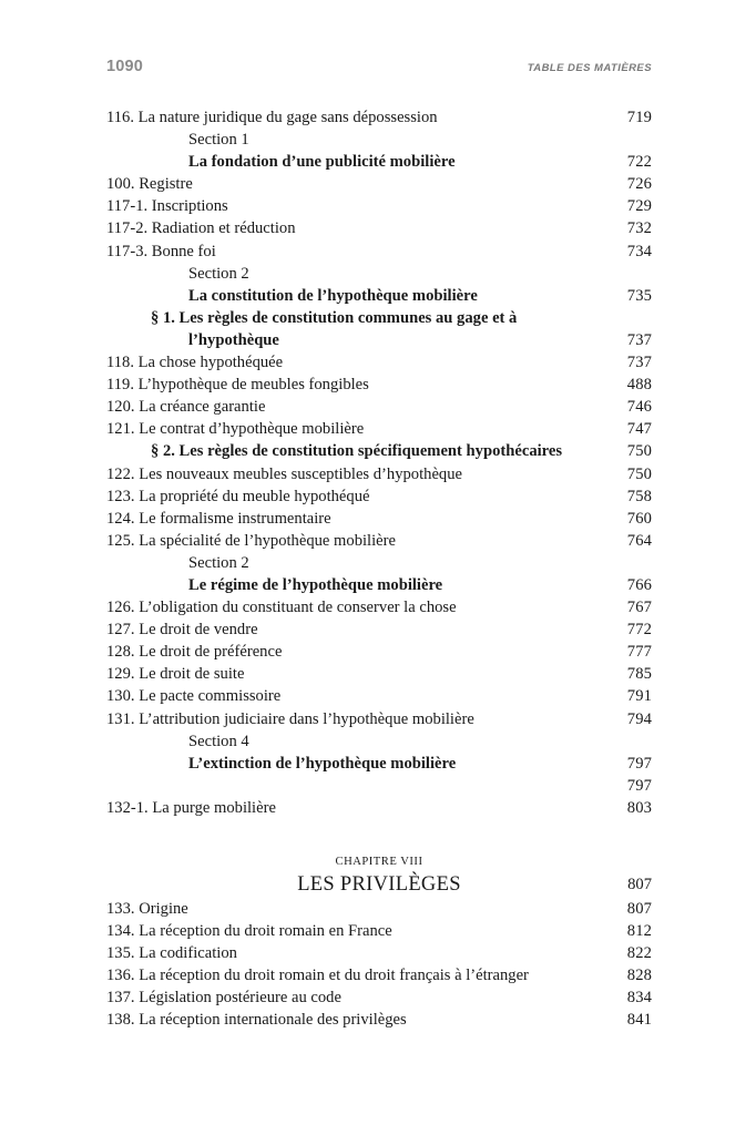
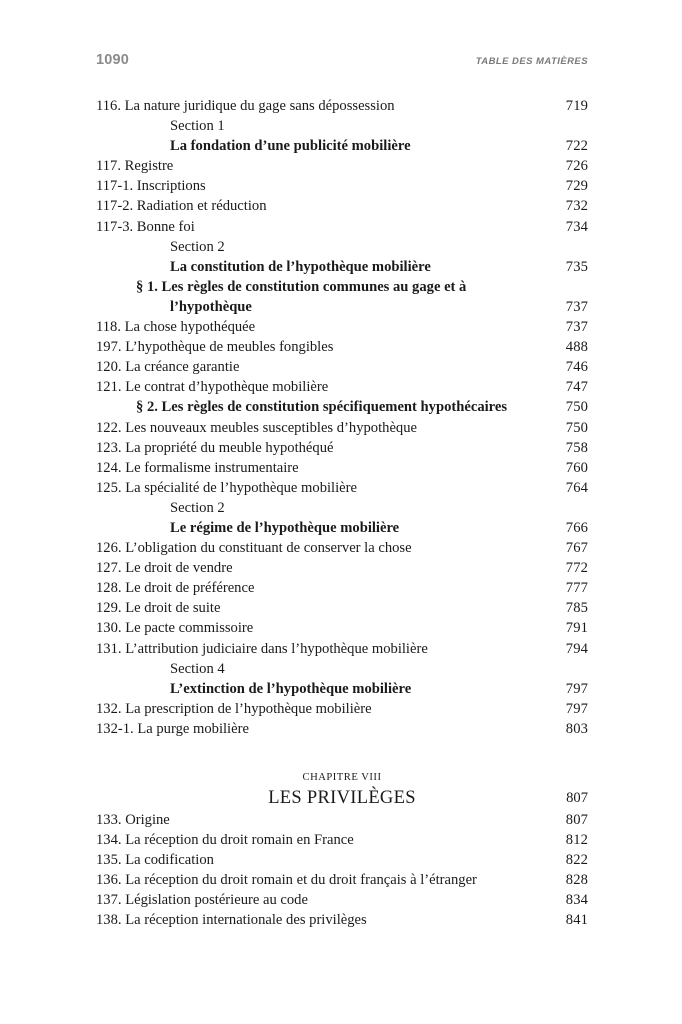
  1090
  TABLE DES MATIÈRES
  116. La nature juridique du gage sans dépossession
  719
  Section 1
  La fondation d’une publicité mobilière
  722
- 100. Registre
+ 117. Registre
  726
  117-1. Inscriptions
  729
  117-2. Radiation et réduction
  732
  117-3. Bonne foi
  734
  Section 2
  La constitution de l’hypothèque mobilière
  735
  § 1. Les règles de constitution communes au gage et à
  l’hypothèque
  737
  118. La chose hypothéquée
  737
- 119. L’hypothèque de meubles fongibles
+ 197. L’hypothèque de meubles fongibles
  488
  120. La créance garantie
  746
  121. Le contrat d’hypothèque mobilière
  747
  § 2. Les règles de constitution spécifiquement hypothécaires
  750
  122. Les nouveaux meubles susceptibles d’hypothèque
  750
  123. La propriété du meuble hypothéqué
  758
  124. Le formalisme instrumentaire
  760
  125. La spécialité de l’hypothèque mobilière
  764
  Section 2
  Le régime de l’hypothèque mobilière
  766
  126. L’obligation du constituant de conserver la chose
  767
  127. Le droit de vendre
  772
  128. Le droit de préférence
  777
  129. Le droit de suite
  785
  130. Le pacte commissoire
  791
  131. L’attribution judiciaire dans l’hypothèque mobilière
  794
  Section 4
  L’extinction de l’hypothèque mobilière
  797
+ 132. La prescription de l’hypothèque mobilière
  797
  132-1. La purge mobilière
  803
  CHAPITRE VIII
  LES PRIVILÈGES
  807
  133. Origine
  807
  134. La réception du droit romain en France
  812
  135. La codification
  822
  136. La réception du droit romain et du droit français à l’étranger
  828
  137. Législation postérieure au code
  834
  138. La réception internationale des privilèges
  841
